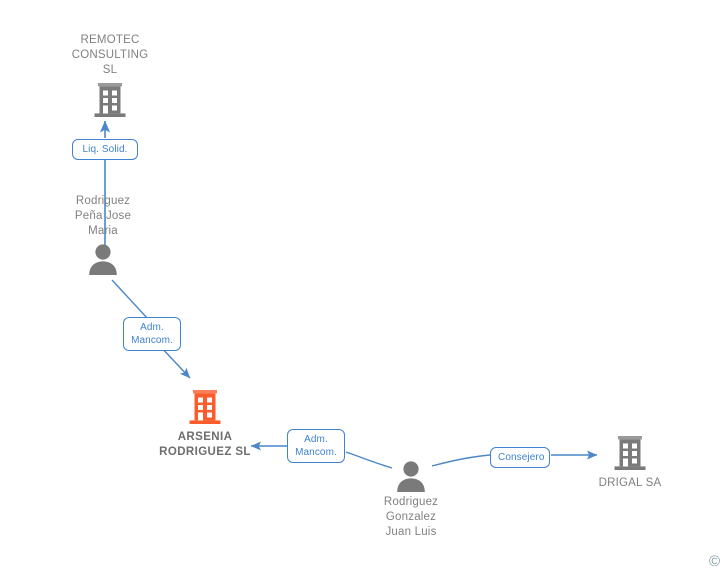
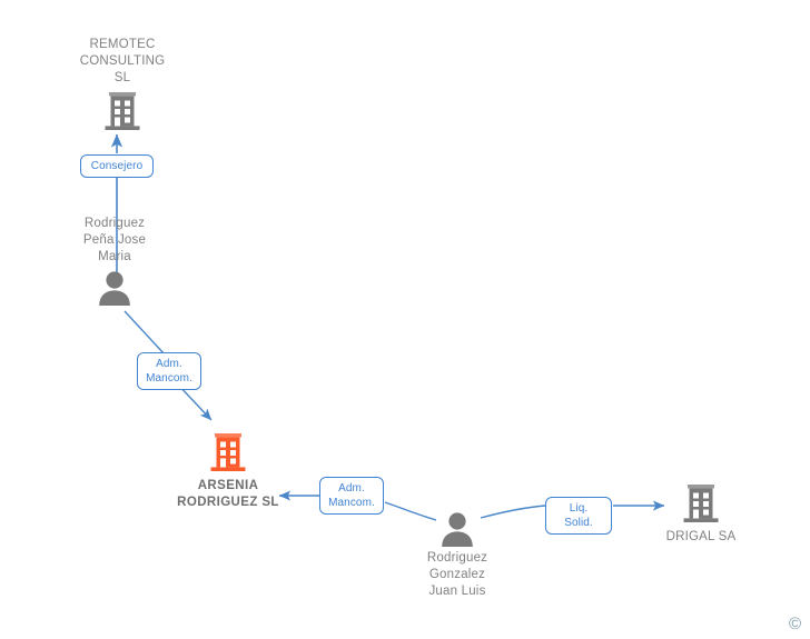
  REMOTEC
  CONSULTING
  SL
  Rodriguez
  Peña Jose
  Maria
  ARSENIA
  RODRIGUEZ SL
  Rodriguez
  Gonzalez
  Juan Luis
  DRIGAL SA
- Liq. Solid.
+ Consejero
  Adm.
  Mancom.
  Adm.
  Mancom.
- Consejero
+ Liq. Solid.
  ©
